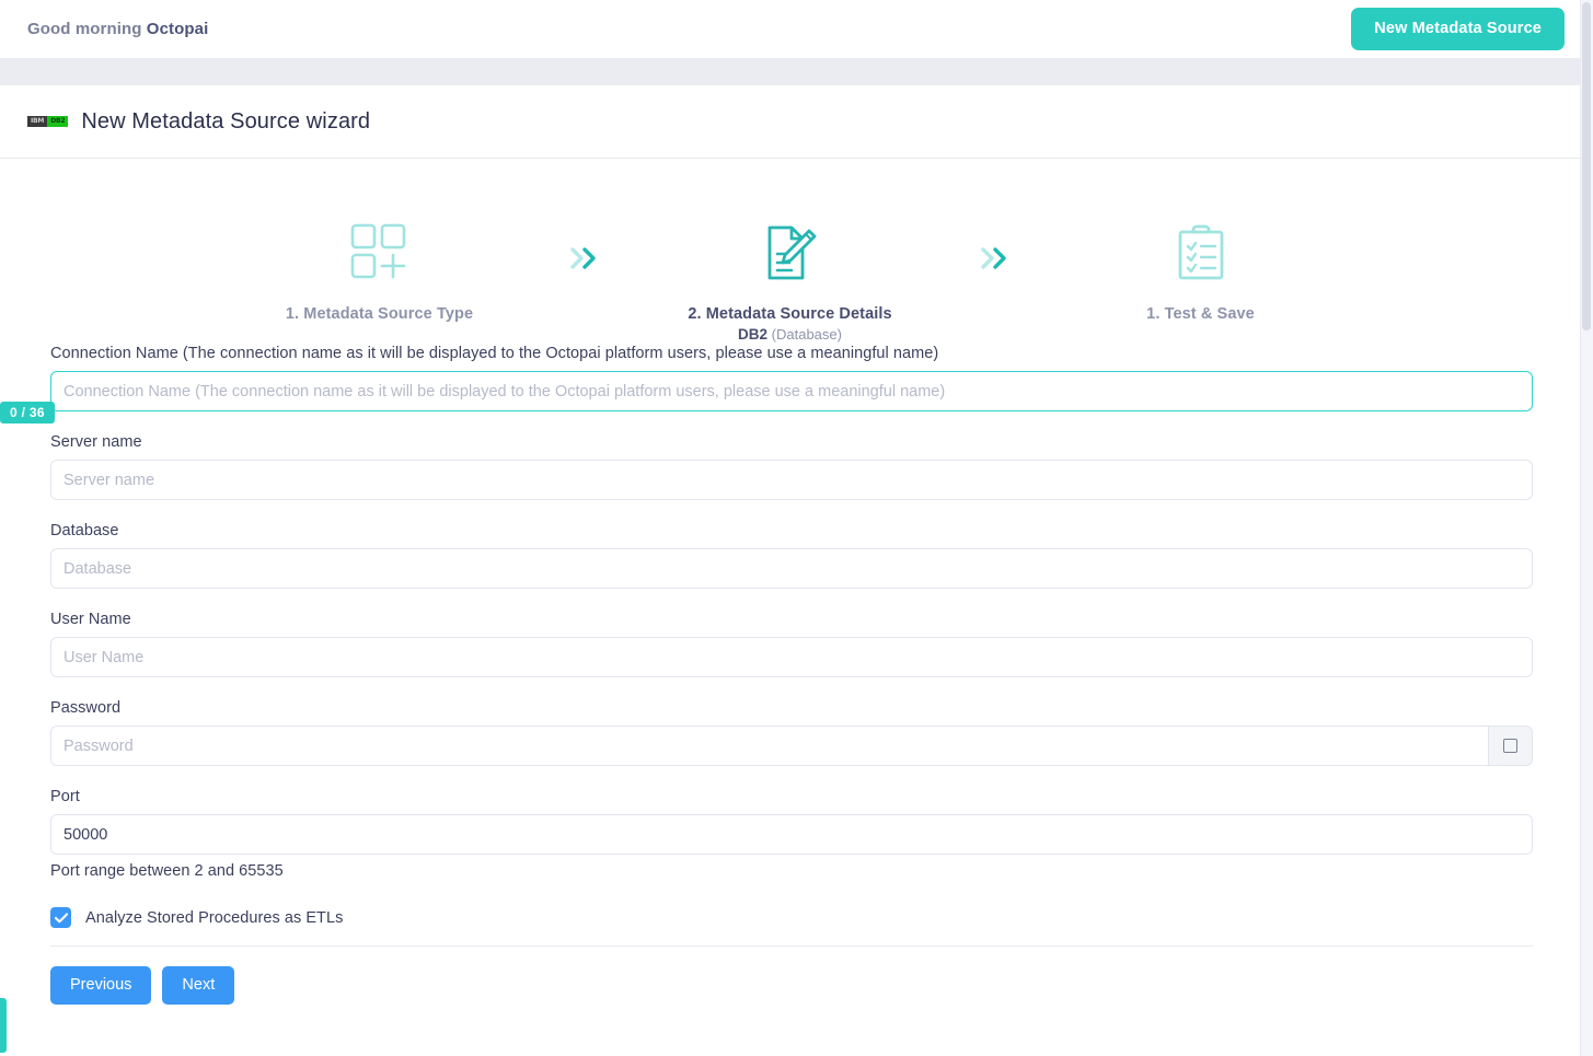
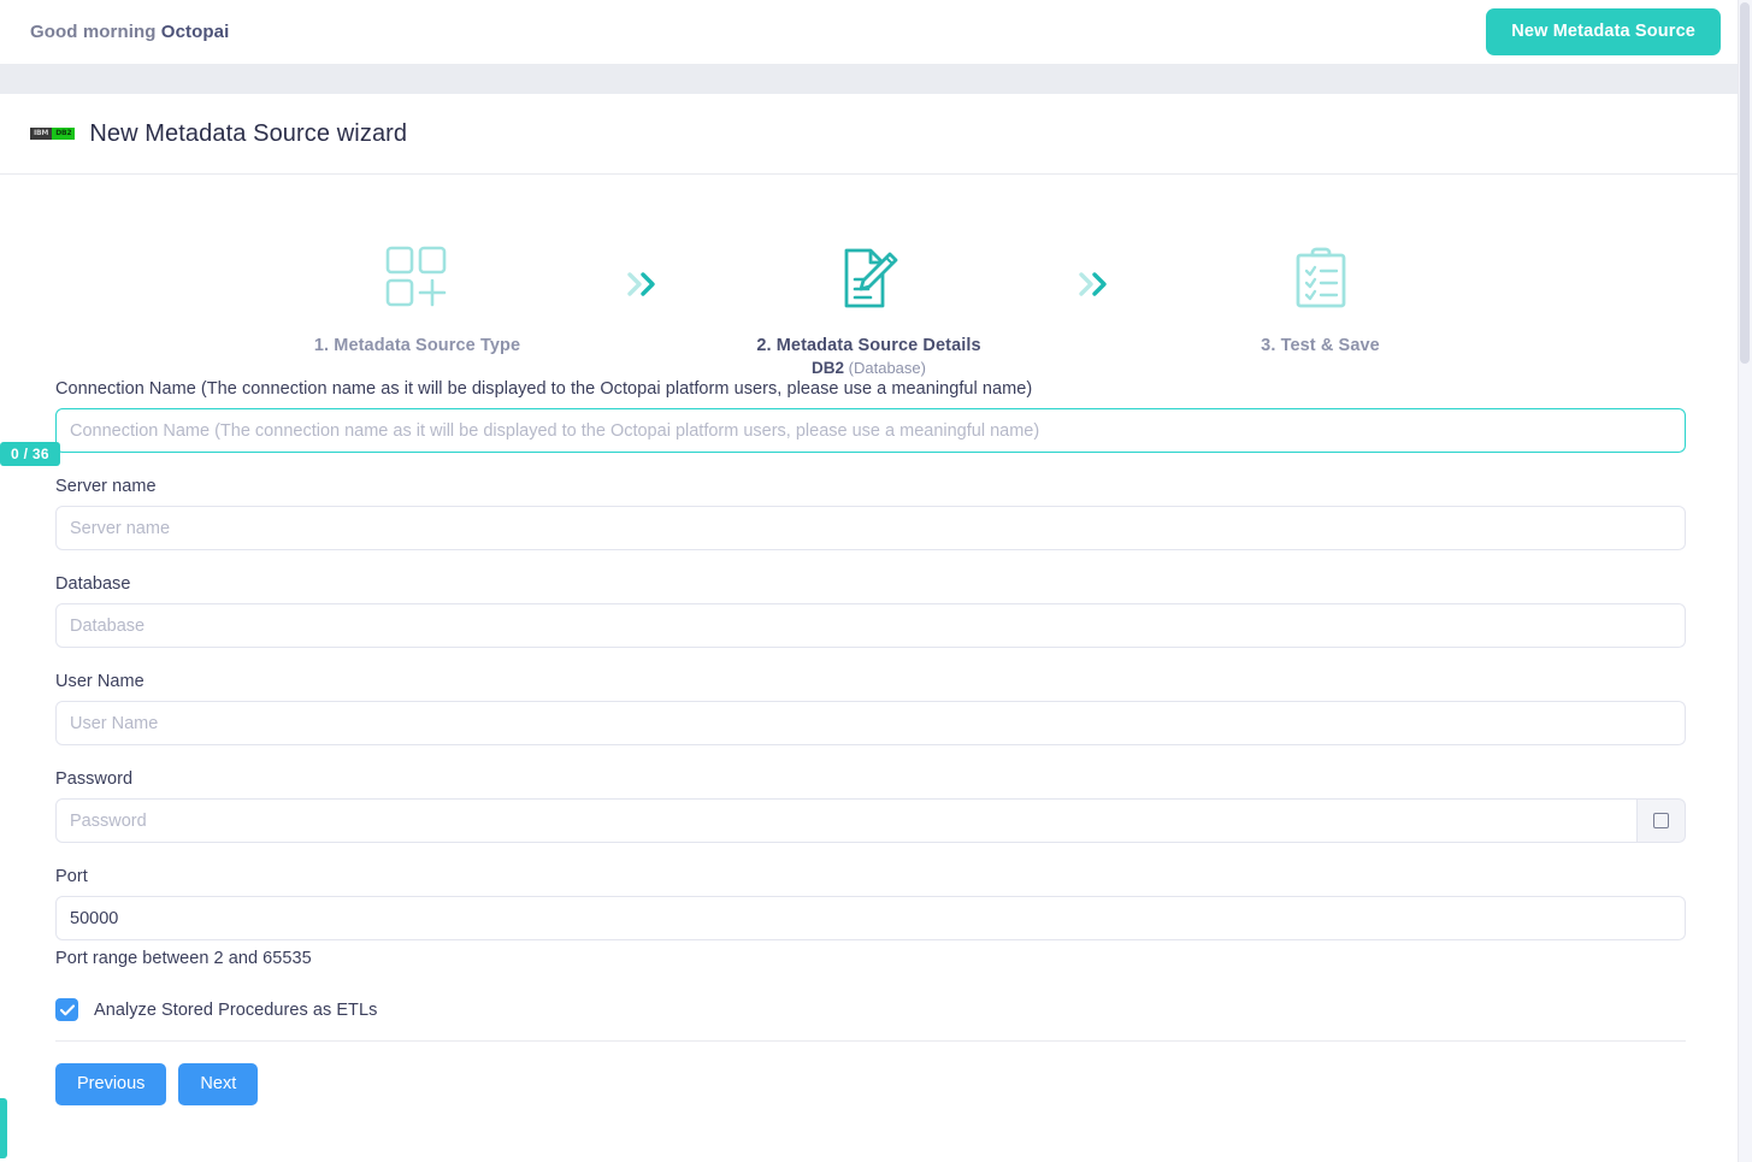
  Good morning Octopai
  New Metadata Source
  New Metadata Source wizard
  1. Metadata Source Type
  2. Metadata Source Details
  DB2 (Database)
- 1. Test & Save
+ 3. Test & Save
  Connection Name (The connection name as it will be displayed to the Octopai platform users, please use a meaningful name)
  Connection Name (The connection name as it will be displayed to the Octopai platform users, please use a meaningful name)
  0 / 36
  Server name
  Server name
  Database
  Database
  User Name
  User Name
  Password
  Password
  Port
  50000
  Port range between 2 and 65535
  Analyze Stored Procedures as ETLs
  Previous
  Next
